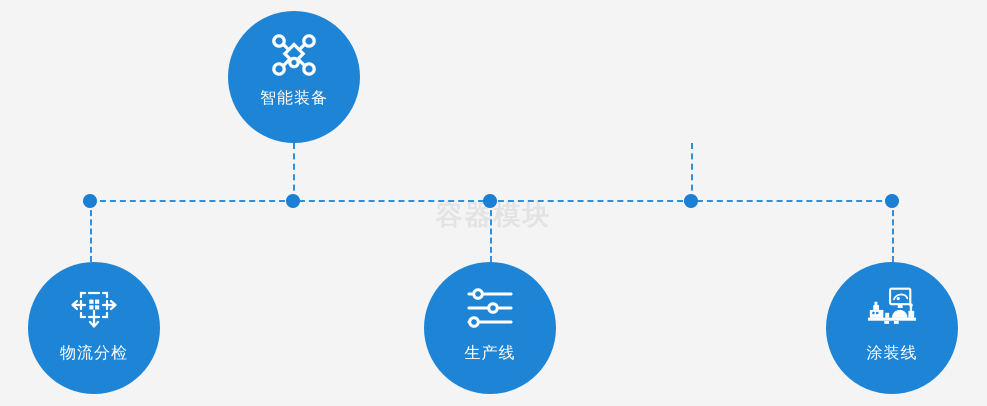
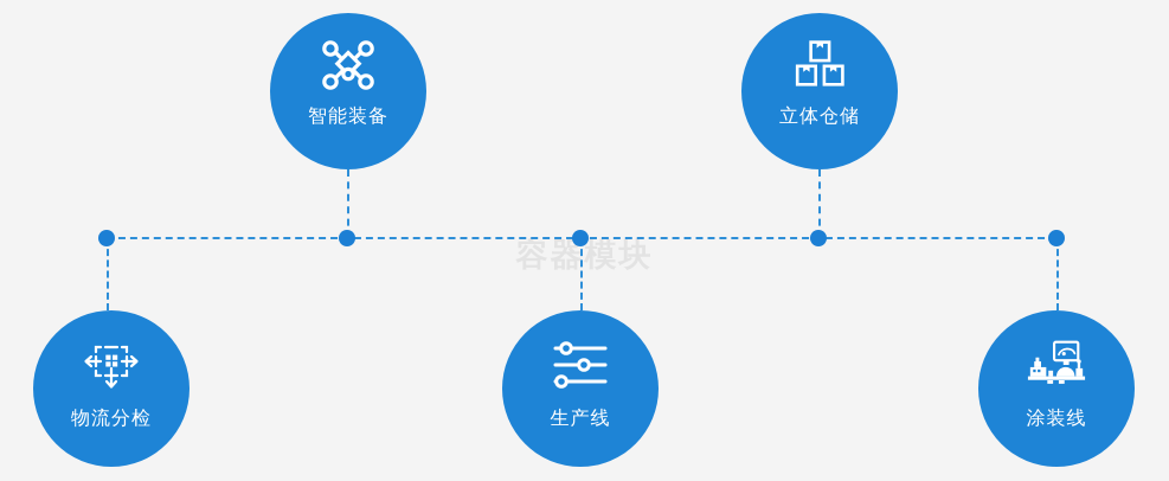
  容器模块
  智能装备
+ 立体仓储
  物流分检
  生产线
  涂装线
